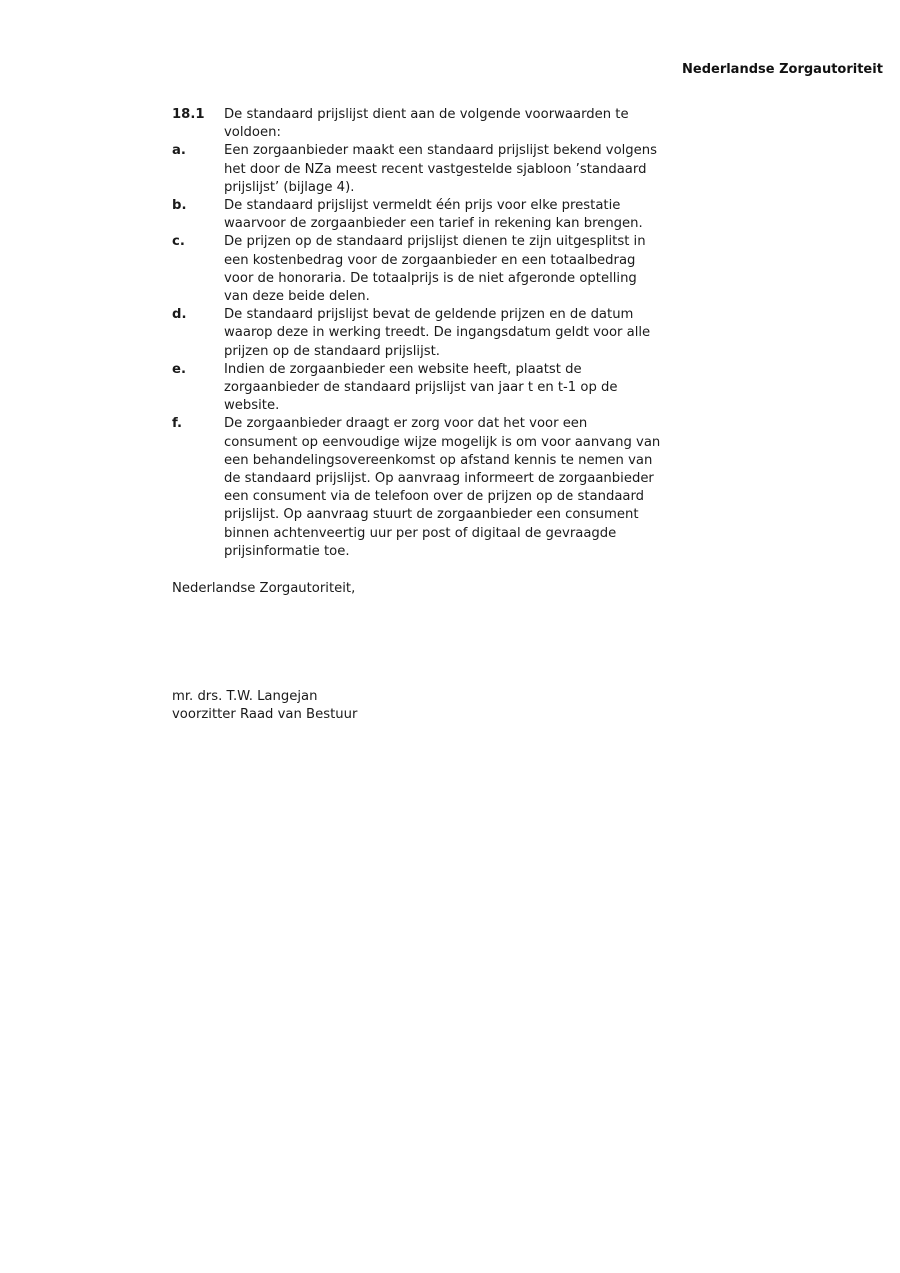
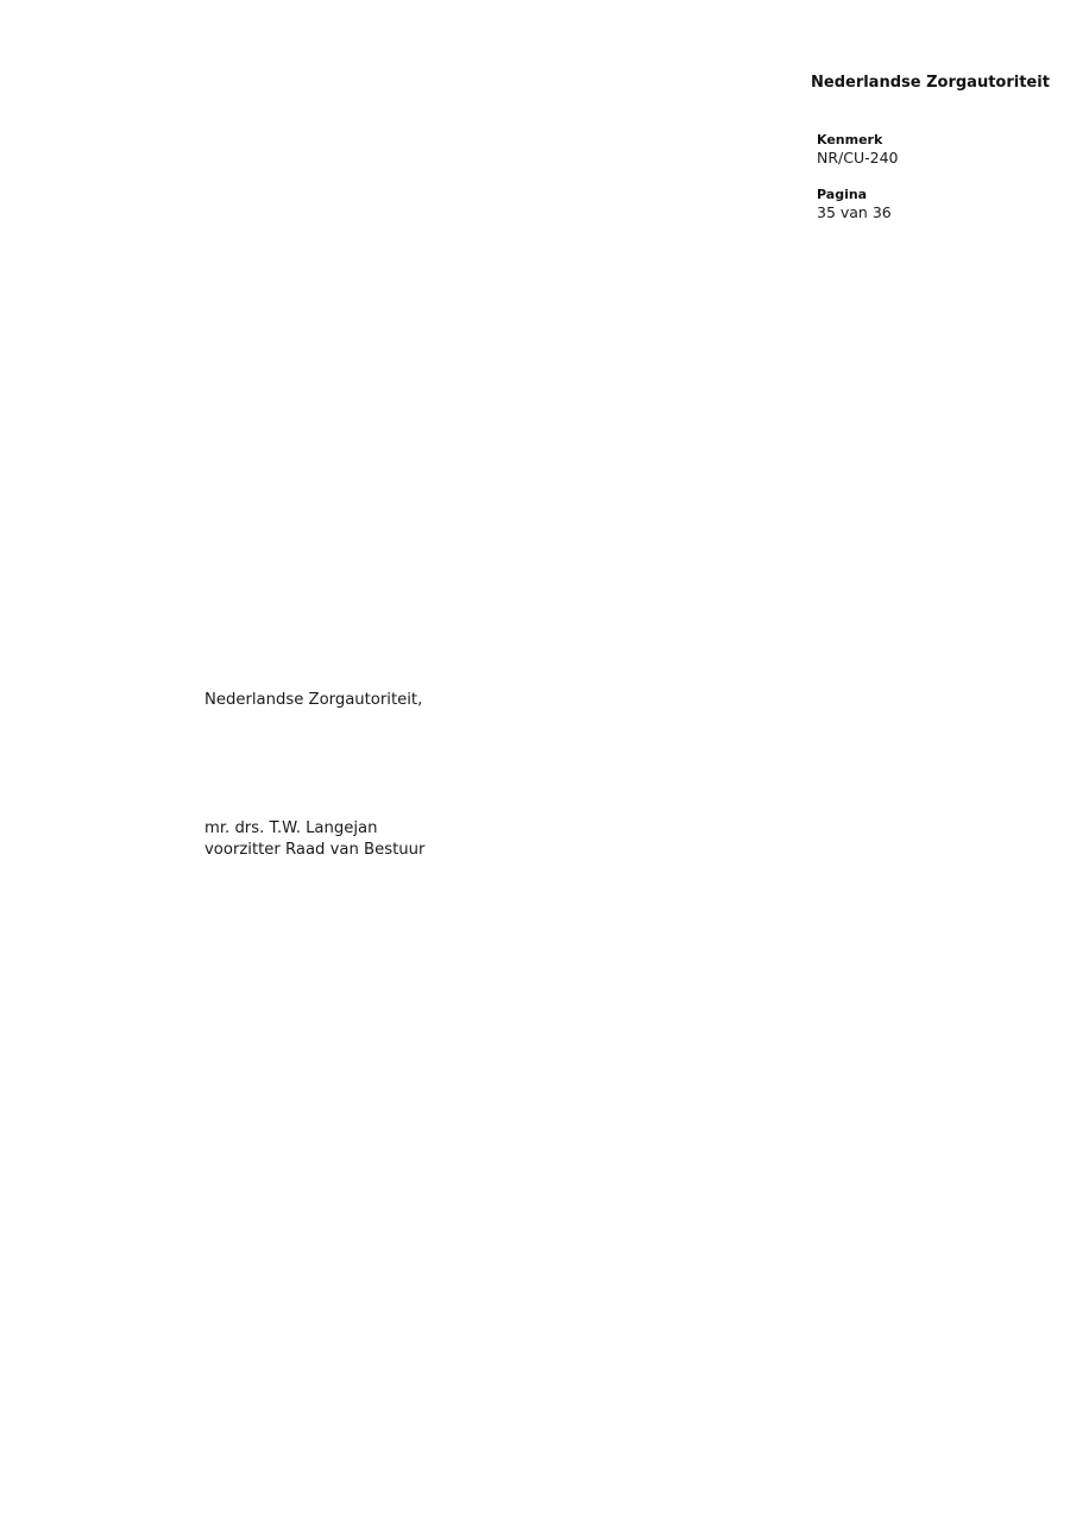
  Nederlandse Zorgautoriteit
- 18.1
- De standaard prijslijst dient aan de volgende voorwaarden te
- voldoen:
- a.
- Een zorgaanbieder maakt een standaard prijslijst bekend volgens
- het door de NZa meest recent vastgestelde sjabloon ’standaard
- prijslijst’ (bijlage 4).
- b.
- De standaard prijslijst vermeldt één prijs voor elke prestatie
- waarvoor de zorgaanbieder een tarief in rekening kan brengen.
- c.
- De prijzen op de standaard prijslijst dienen te zijn uitgesplitst in
- een kostenbedrag voor de zorgaanbieder en een totaalbedrag
- voor de honoraria. De totaalprijs is de niet afgeronde optelling
- van deze beide delen.
- d.
- De standaard prijslijst bevat de geldende prijzen en de datum
- waarop deze in werking treedt. De ingangsdatum geldt voor alle
- prijzen op de standaard prijslijst.
- e.
- Indien de zorgaanbieder een website heeft, plaatst de
- zorgaanbieder de standaard prijslijst van jaar t en t-1 op de
- website.
- f.
- De zorgaanbieder draagt er zorg voor dat het voor een
- consument op eenvoudige wijze mogelijk is om voor aanvang van
- een behandelingsovereenkomst op afstand kennis te nemen van
- de standaard prijslijst. Op aanvraag informeert de zorgaanbieder
- een consument via de telefoon over de prijzen op de standaard
- prijslijst. Op aanvraag stuurt de zorgaanbieder een consument
- binnen achtenveertig uur per post of digitaal de gevraagde
- prijsinformatie toe.
  Nederlandse Zorgautoriteit,
  mr. drs. T.W. Langejan
  voorzitter Raad van Bestuur
+ Kenmerk
+ NR/CU-240
+ Pagina
+ 35 van 36
